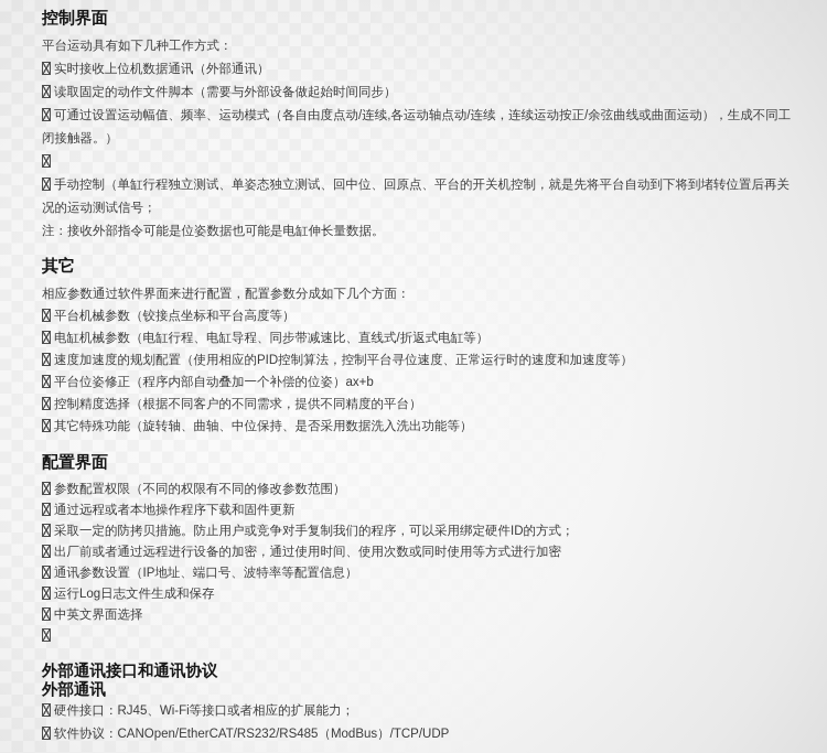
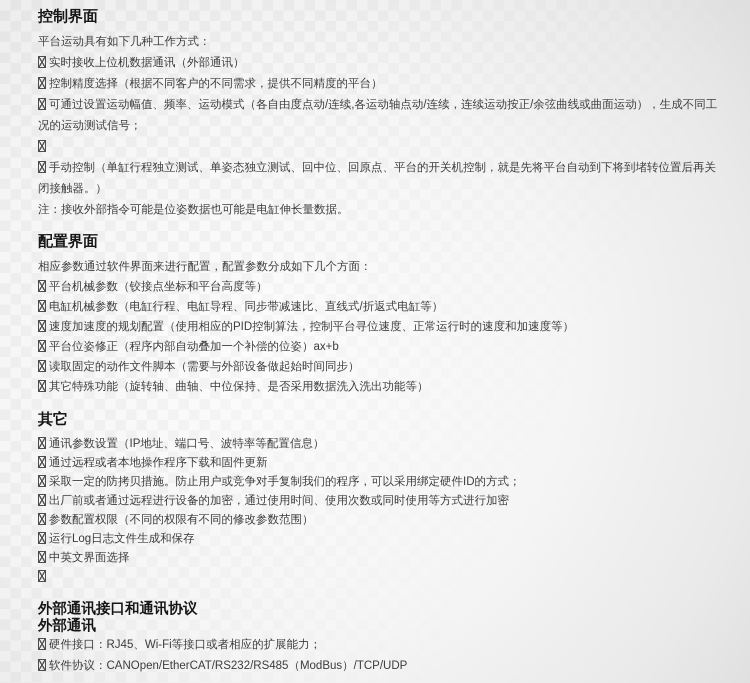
  控制界面
  平台运动具有如下几种工作方式：
  实时接收上位机数据通讯（外部通讯）
- 读取固定的动作文件脚本（需要与外部设备做起始时间同步）
+ 控制精度选择（根据不同客户的不同需求，提供不同精度的平台）
  可通过设置运动幅值、频率、运动模式（各自由度点动/连续,各运动轴点动/连续，连续运动按正/余弦曲线或曲面运动），生成不同工
- 闭接触器。）
+ 况的运动测试信号；
  手动控制（单缸行程独立测试、单姿态独立测试、回中位、回原点、平台的开关机控制，就是先将平台自动到下将到堵转位置后再关
- 况的运动测试信号；
+ 闭接触器。）
  注：接收外部指令可能是位姿数据也可能是电缸伸长量数据。
- 其它
+ 配置界面
  相应参数通过软件界面来进行配置，配置参数分成如下几个方面：
  平台机械参数（铰接点坐标和平台高度等）
  电缸机械参数（电缸行程、电缸导程、同步带减速比、直线式/折返式电缸等）
  速度加速度的规划配置（使用相应的PID控制算法，控制平台寻位速度、正常运行时的速度和加速度等）
  平台位姿修正（程序内部自动叠加一个补偿的位姿）ax+b
- 控制精度选择（根据不同客户的不同需求，提供不同精度的平台）
+ 读取固定的动作文件脚本（需要与外部设备做起始时间同步）
  其它特殊功能（旋转轴、曲轴、中位保持、是否采用数据洗入洗出功能等）
- 配置界面
+ 其它
- 参数配置权限（不同的权限有不同的修改参数范围）
+ 通讯参数设置（IP地址、端口号、波特率等配置信息）
  通过远程或者本地操作程序下载和固件更新
  采取一定的防拷贝措施。防止用户或竞争对手复制我们的程序，可以采用绑定硬件ID的方式；
  出厂前或者通过远程进行设备的加密，通过使用时间、使用次数或同时使用等方式进行加密
- 通讯参数设置（IP地址、端口号、波特率等配置信息）
+ 参数配置权限（不同的权限有不同的修改参数范围）
  运行Log日志文件生成和保存
  中英文界面选择
  外部通讯接口和通讯协议
  外部通讯
  硬件接口：RJ45、Wi-Fi等接口或者相应的扩展能力；
  软件协议：CANOpen/EtherCAT/RS232/RS485（ModBus）/TCP/UDP
